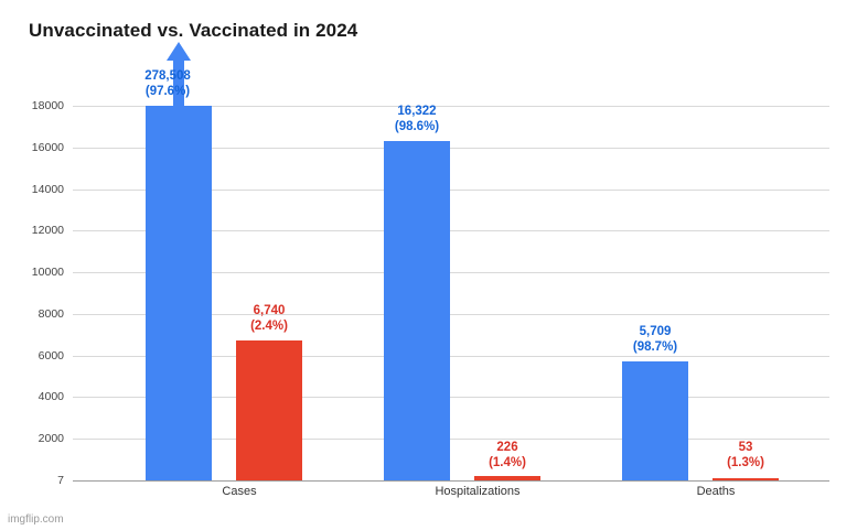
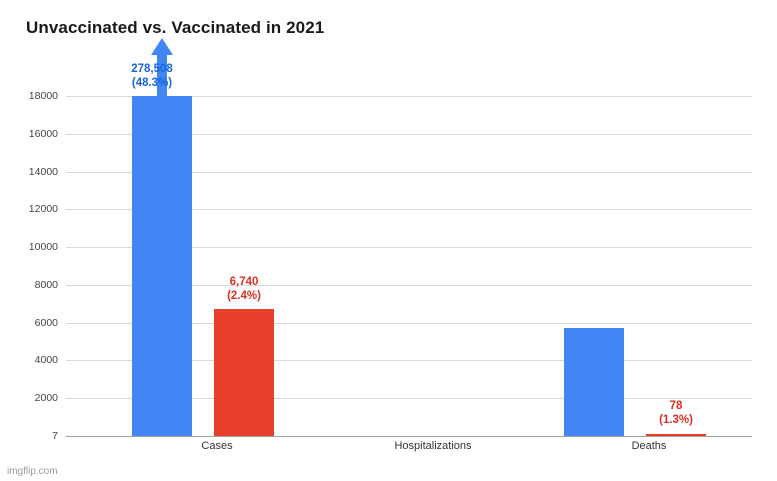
- Unvaccinated vs. Vaccinated in 2024
+ Unvaccinated vs. Vaccinated in 2021
  7
  2000
  4000
  6000
  8000
  10000
  12000
  14000
  16000
  18000
  278,508
- (97.6%)
+ (48.3%)
  6,740
  (2.4%)
- 16,322
- (98.6%)
- 226
- (1.4%)
- 5,709
- (98.7%)
- 53
+ 78
  (1.3%)
  Cases
  Hospitalizations
  Deaths
  imgflip.com
